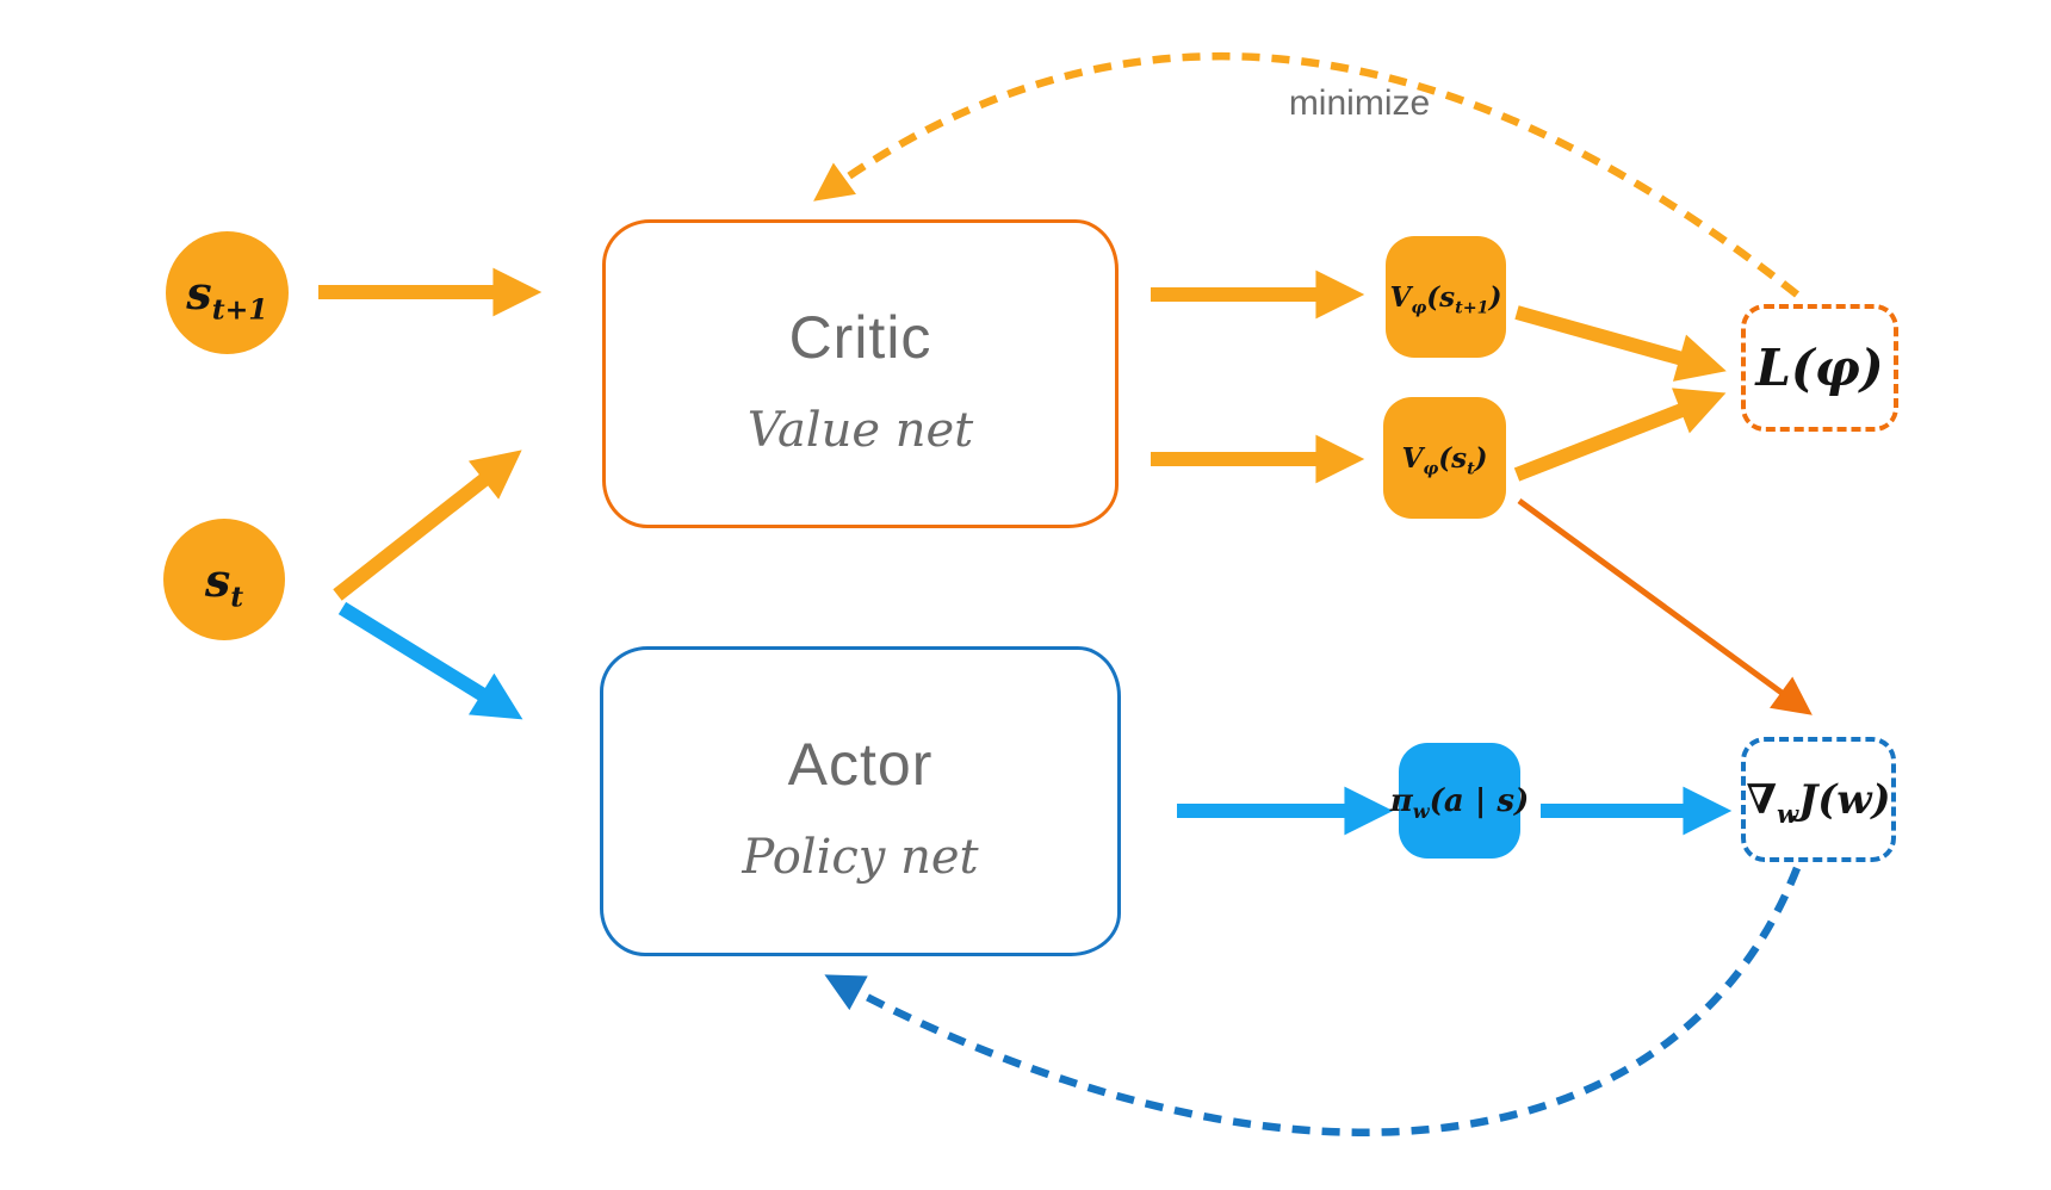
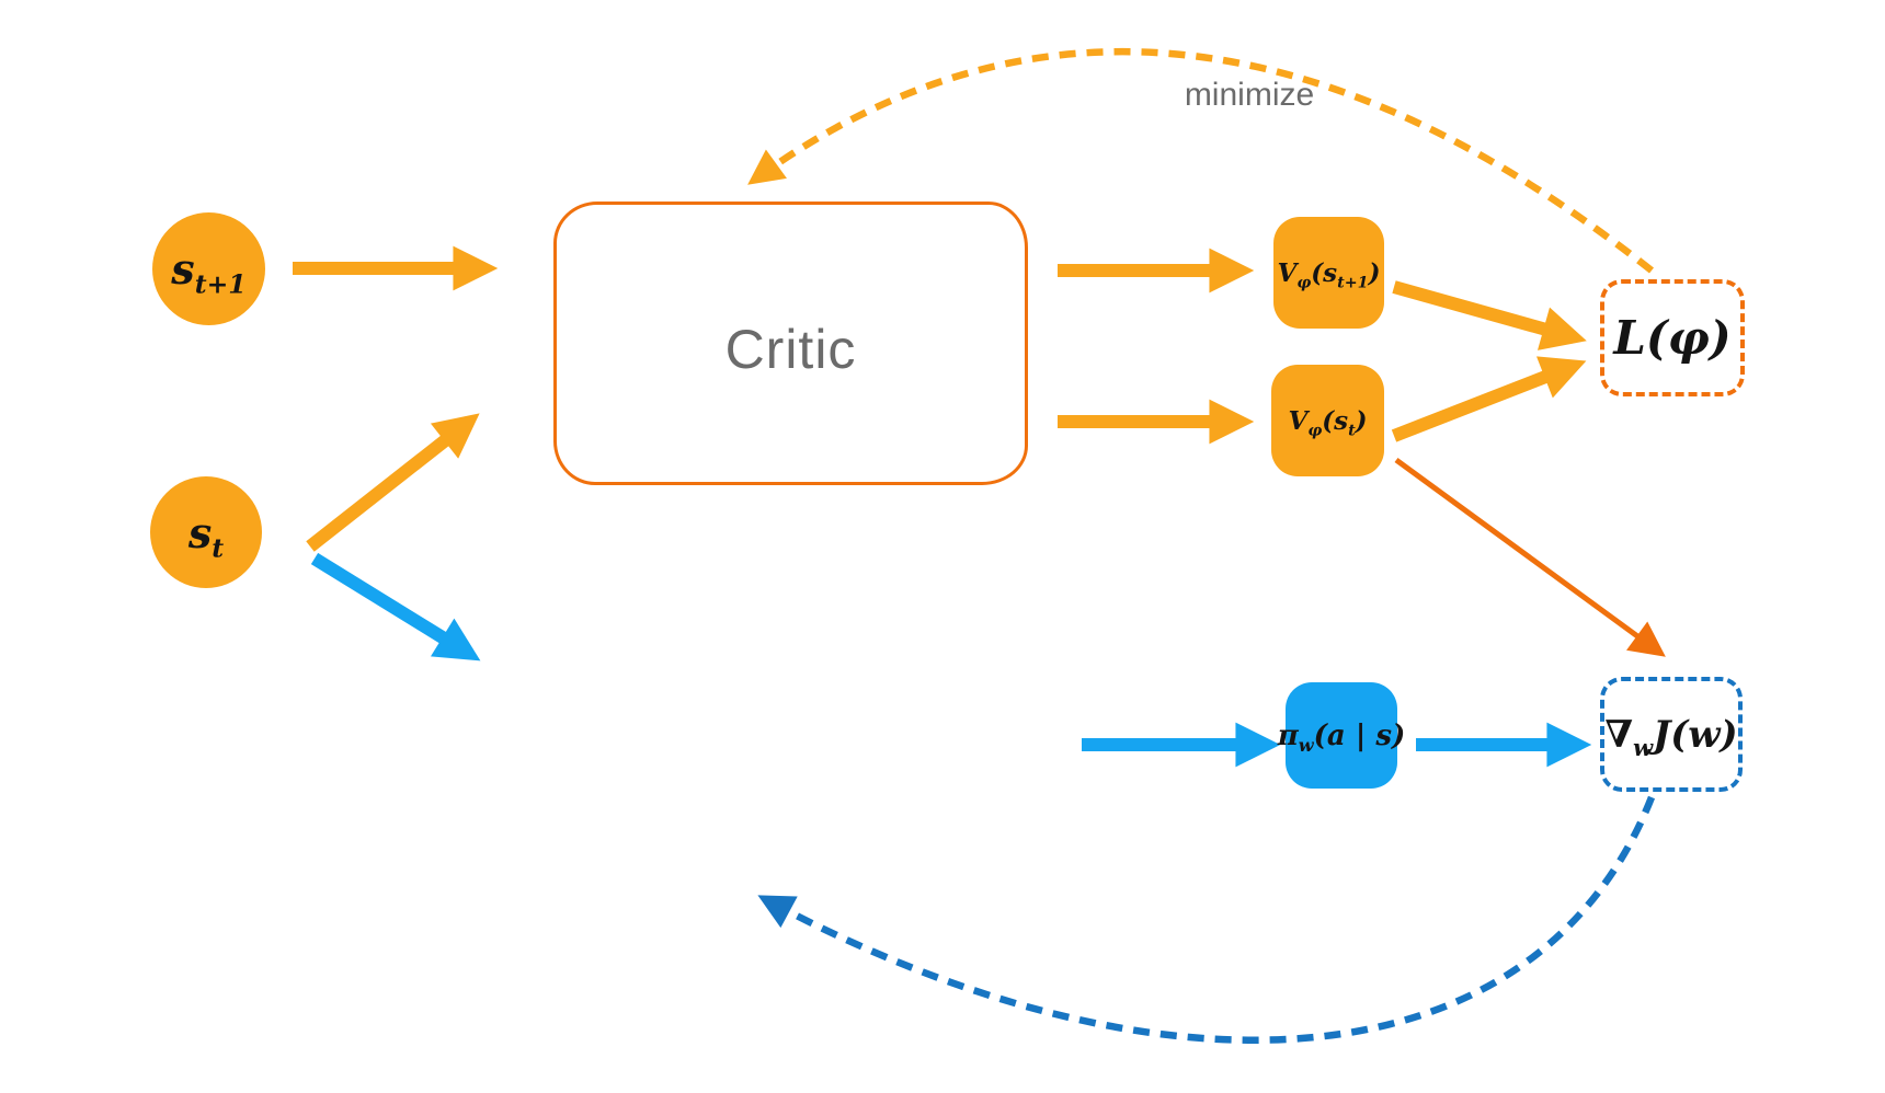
  st+1
  st
  Critic
- Value net
- Actor
- Policy net
  Vφ(st+1)
  Vφ(st)
  πw(a | s)
  L(φ)
  ∇wJ(w)
  minimize
